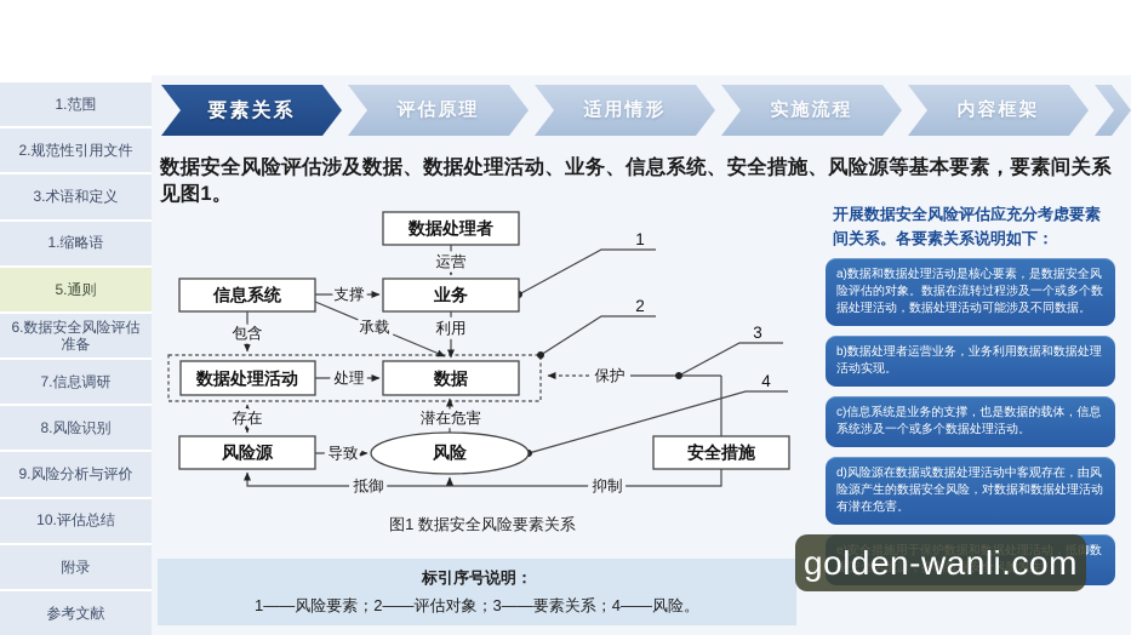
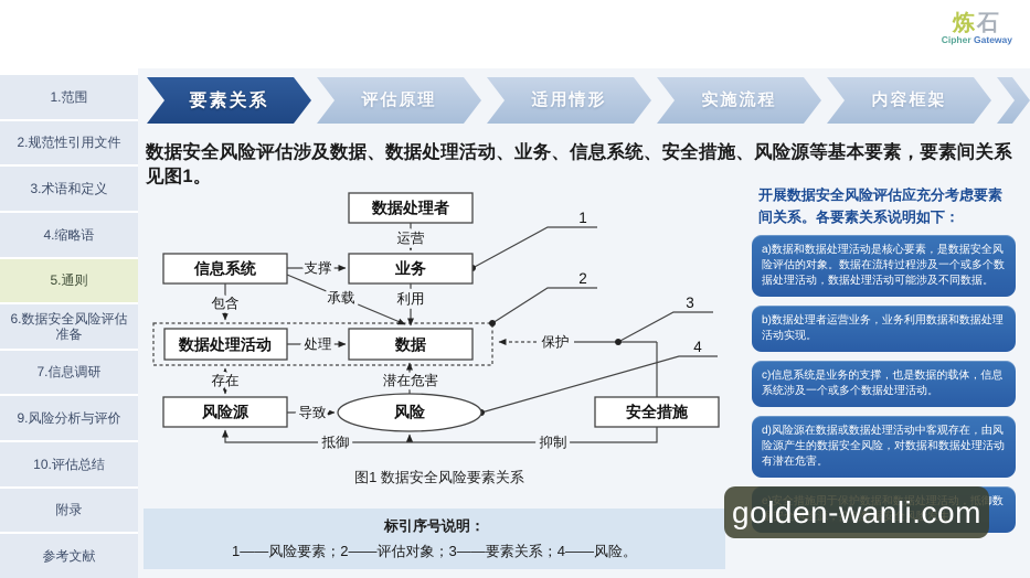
+ 炼石
+ Cipher Gateway
  1.范围
  2.规范性引用文件
  3.术语和定义
- 1.缩略语
+ 4.缩略语
  5.通则
  6.数据安全风险评估准备
  7.信息调研
- 8.风险识别
  9.风险分析与评价
  10.评估总结
  附录
  参考文献
  要素关系
  评估原理
  适用情形
  实施流程
  内容框架
  数据安全风险评估涉及数据、数据处理活动、业务、信息系统、安全措施、风险源等基本要素，要素间关系见图1。
  数据处理者
  信息系统
  业务
  数据处理活动
  数据
  风险源
  风险
  安全措施
  运营
  支撑
  承载
  利用
  包含
  处理
  存在
  潜在危害
  导致
  保护
  抵御
  抑制
  1
  2
  3
  4
  图1 数据安全风险要素关系
  标引序号说明：
  1——风险要素；2——评估对象；3——要素关系；4——风险。
  开展数据安全风险评估应充分考虑要素间关系。各要素关系说明如下：
  a)数据和数据处理活动是核心要素，是数据安全风险评估的对象。数据在流转过程涉及一个或多个数据处理活动，数据处理活动可能涉及不同数据。
  b)数据处理者运营业务，业务利用数据和数据处理活动实现。
  c)信息系统是业务的支撑，也是数据的载体，信息系统涉及一个或多个数据处理活动。
  d)风险源在数据或数据处理活动中客观存在，由风险源产生的数据安全风险，对数据和数据处理活动有潜在危害。
  e)安全措施用于保护数据和数据处理活动，抵御数据安全风险源，抑制数据安全风险发生。
  golden-wanli.com
